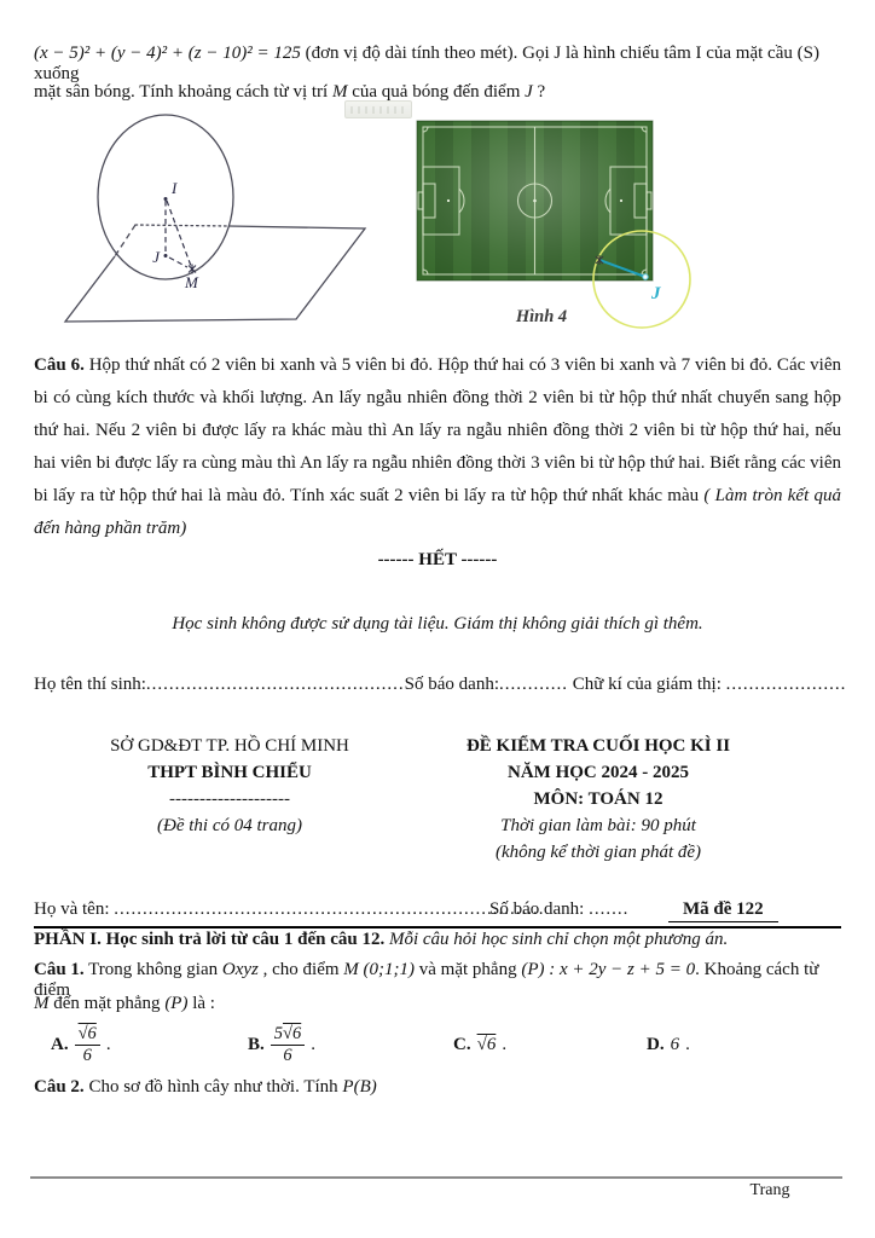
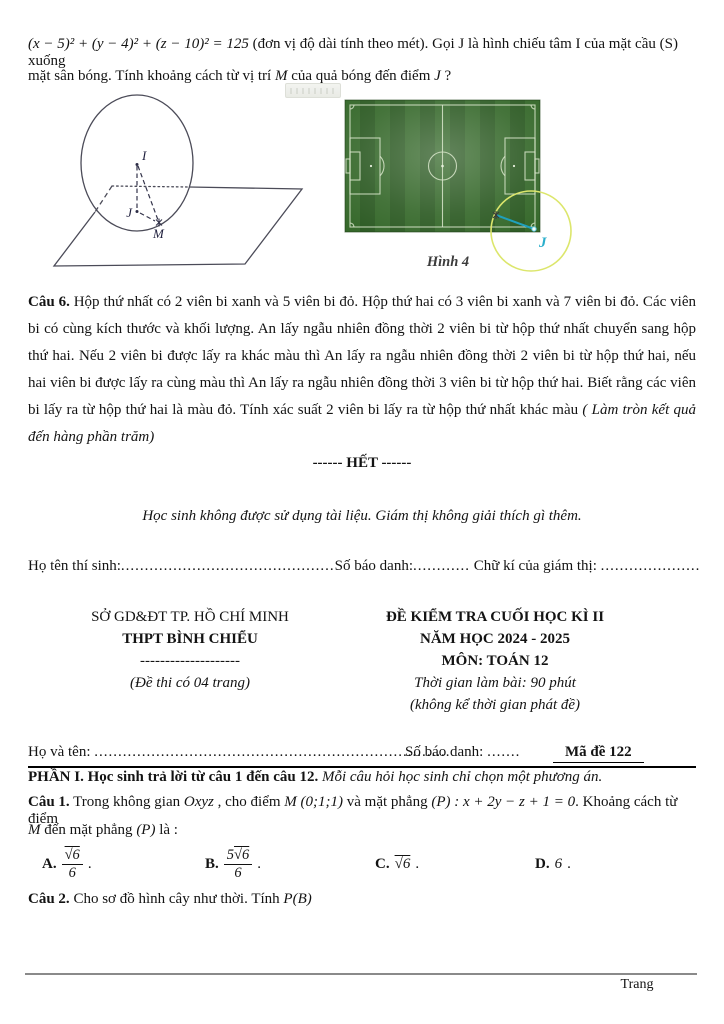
  (x − 5)² + (y − 4)² + (z − 10)² = 125 (đơn vị độ dài tính theo mét). Gọi J là hình chiếu tâm I của mặt cầu (S) xuống
  mặt sân bóng. Tính khoảng cách từ vị trí M của quả bóng đến điểm J ?
  I
  J
  M
  J
  Hình 4
  Câu 6. Hộp thứ nhất có 2 viên bi xanh và 5 viên bi đỏ. Hộp thứ hai có 3 viên bi xanh và 7 viên bi đỏ. Các viên bi có cùng kích thước và khối lượng. An lấy ngẫu nhiên đồng thời 2 viên bi từ hộp thứ nhất chuyển sang hộp thứ hai. Nếu 2 viên bi được lấy ra khác màu thì An lấy ra ngẫu nhiên đồng thời 2 viên bi từ hộp thứ hai, nếu hai viên bi được lấy ra cùng màu thì An lấy ra ngẫu nhiên đồng thời 3 viên bi từ hộp thứ hai. Biết rằng các viên bi lấy ra từ hộp thứ hai là màu đỏ. Tính xác suất 2 viên bi lấy ra từ hộp thứ nhất khác màu ( Làm tròn kết quả đến hàng phần trăm)
  ------ HẾT ------
  Học sinh không được sử dụng tài liệu. Giám thị không giải thích gì thêm.
  Họ tên thí sinh:.............................................Số báo danh:............ Chữ kí của giám thị: .....................
  SỞ GD&ĐT TP. HỒ CHÍ MINH
  THPT BÌNH CHIỂU
  --------------------
  (Đề thi có 04 trang)
  ĐỀ KIỂM TRA CUỐI HỌC KÌ II
  NĂM HỌC 2024 - 2025
  MÔN: TOÁN 12
  Thời gian làm bài: 90 phút
  (không kể thời gian phát đề)
  Họ và tên: ...........................................................................
  Số báo danh: .......
  Mã đề 122
  PHẦN I. Học sinh trả lời từ câu 1 đến câu 12. Mỗi câu hỏi học sinh chỉ chọn một phương án.
- Câu 1. Trong không gian Oxyz , cho điểm M (0;1;1) và mặt phẳng (P) : x + 2y − z + 5 = 0. Khoảng cách từ điểm
+ Câu 1. Trong không gian Oxyz , cho điểm M (0;1;1) và mặt phẳng (P) : x + 2y − z + 1 = 0. Khoảng cách từ điểm
  M đến mặt phẳng (P) là :
  A.
  √6
  6
  .
  B.
  5√6
  6
  .
  C.
  √6
  .
  D.
  6
  .
  Câu 2. Cho sơ đồ hình cây như thời. Tính P(B)
  Trang
